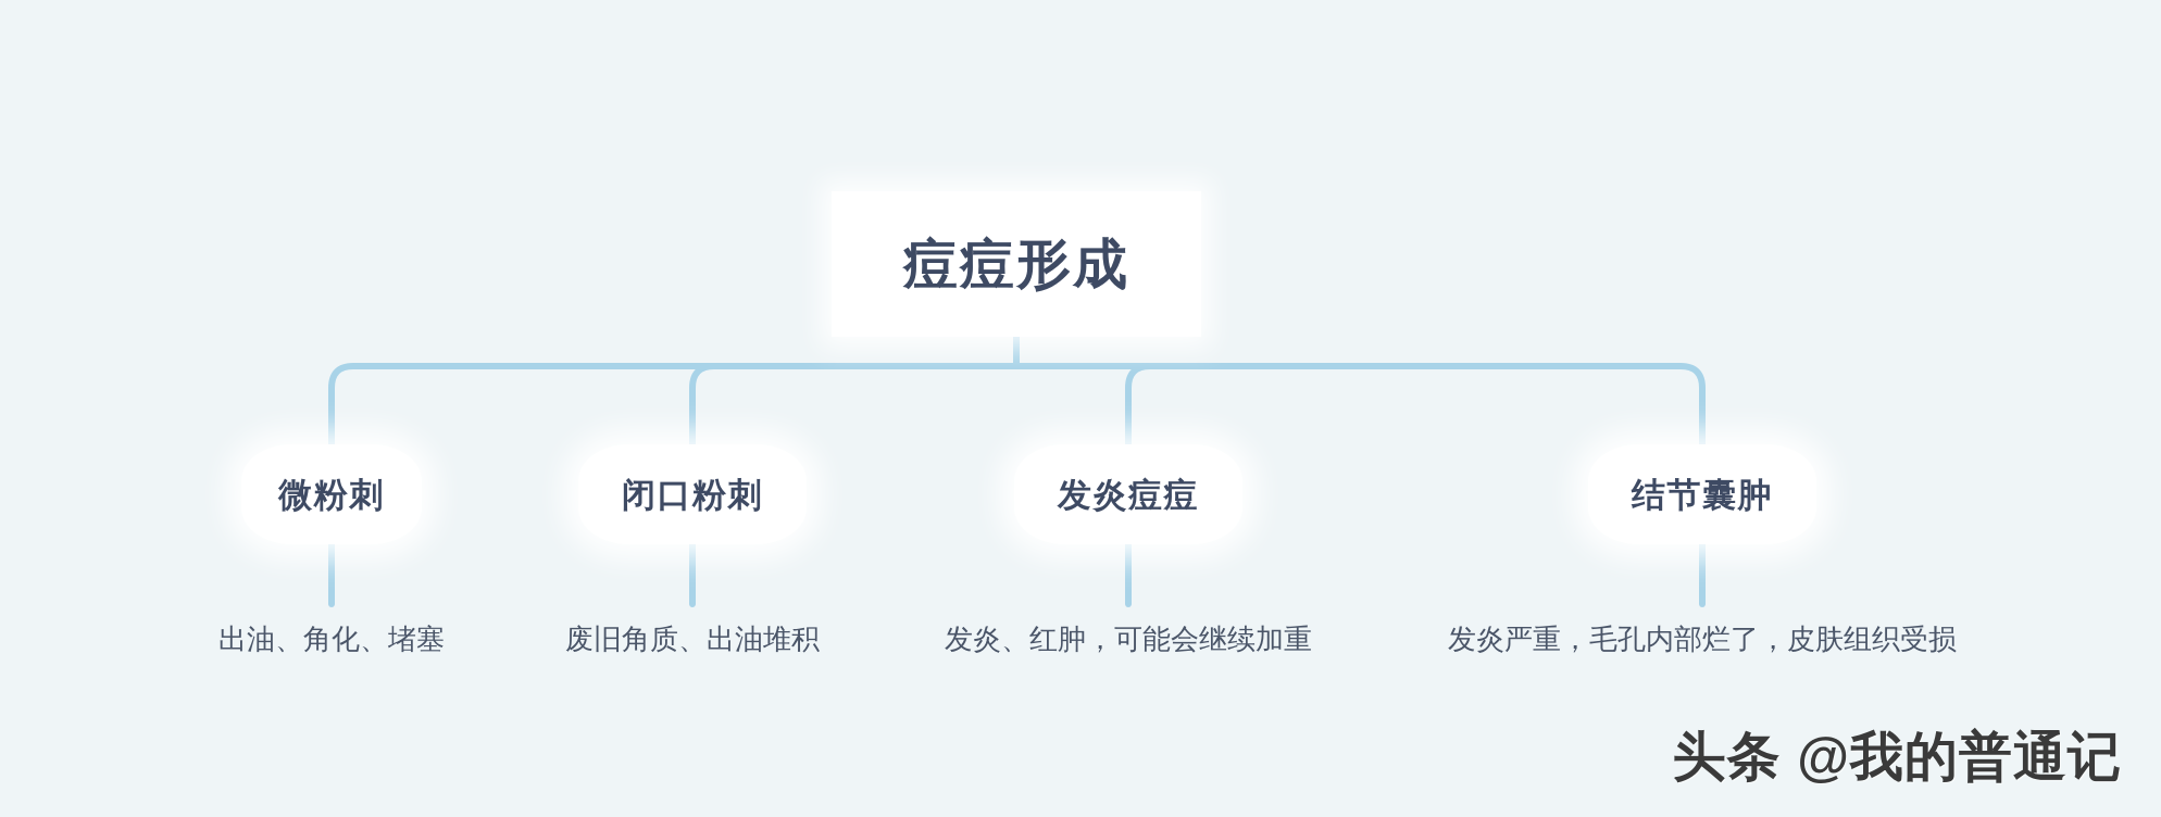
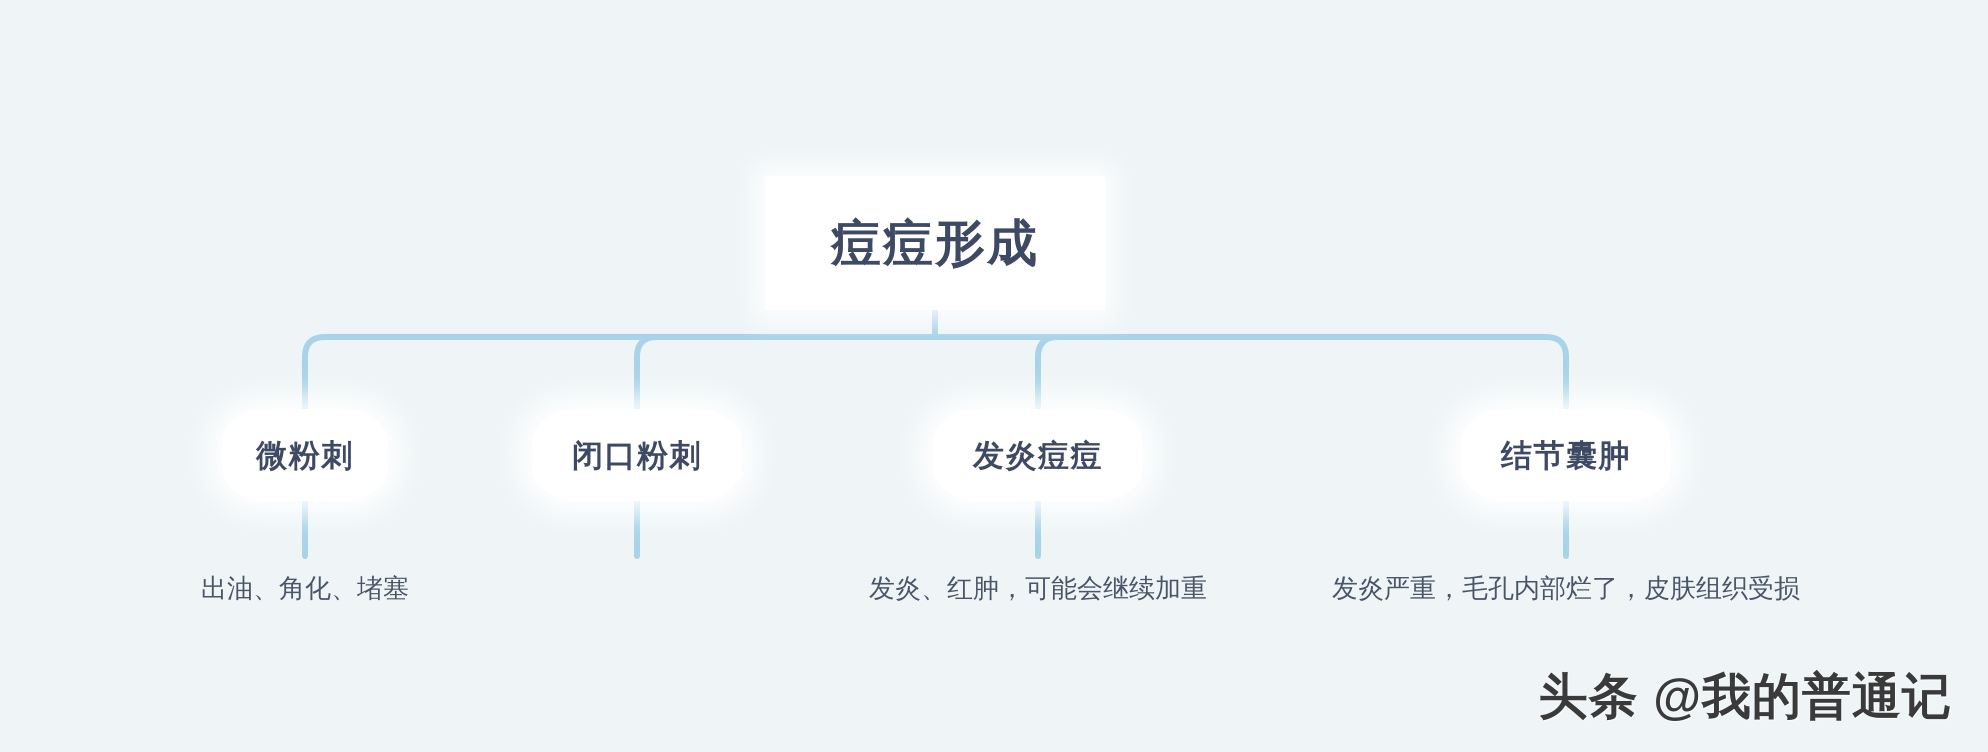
  痘痘形成
  微粉刺
  闭口粉刺
  发炎痘痘
  结节囊肿
  出油、角化、堵塞
- 废旧角质、出油堆积
  发炎、红肿，可能会继续加重
  发炎严重，毛孔内部烂了，皮肤组织受损
  头条 @我的普通记
